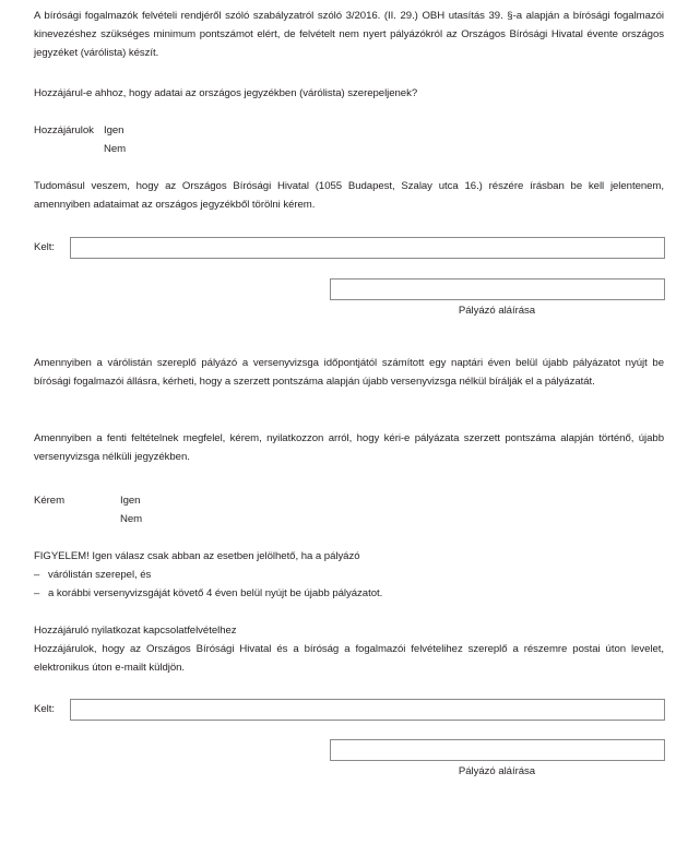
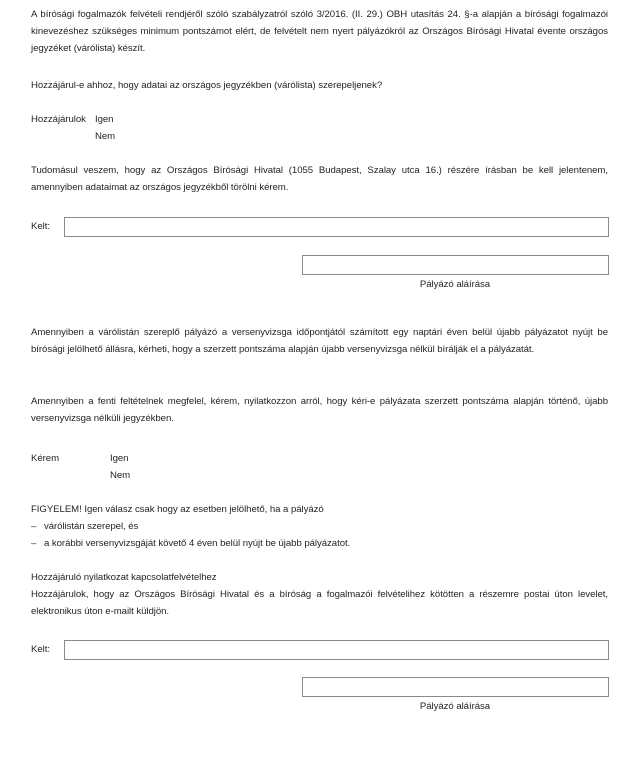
- A bírósági fogalmazók felvételi rendjéről szóló szabályzatról szóló 3/2016. (II. 29.) OBH utasítás 39. §-a alapján a bírósági fogalmazói kinevezéshez szükséges minimum pontszámot elért, de felvételt nem nyert pályázókról az Országos Bírósági Hivatal évente országos jegyzéket (várólista) készít.
+ A bírósági fogalmazók felvételi rendjéről szóló szabályzatról szóló 3/2016. (II. 29.) OBH utasítás 24. §-a alapján a bírósági fogalmazói kinevezéshez szükséges minimum pontszámot elért, de felvételt nem nyert pályázókról az Országos Bírósági Hivatal évente országos jegyzéket (várólista) készít.
  Hozzájárul-e ahhoz, hogy adatai az országos jegyzékben (várólista) szerepeljenek?
  Hozzájárulok
  Igen
  Nem
  Tudomásul veszem, hogy az Országos Bírósági Hivatal (1055 Budapest, Szalay utca 16.) részére írásban be kell jelentenem, amennyiben adataimat az országos jegyzékből törölni kérem.
  Kelt:
  Pályázó aláírása
- Amennyiben a várólistán szereplő pályázó a versenyvizsga időpontjától számított egy naptári éven belül újabb pályázatot nyújt be bírósági fogalmazói állásra, kérheti, hogy a szerzett pontszáma alapján újabb versenyvizsga nélkül bírálják el a pályázatát.
+ Amennyiben a várólistán szereplő pályázó a versenyvizsga időpontjától számított egy naptári éven belül újabb pályázatot nyújt be bírósági jelölhető állásra, kérheti, hogy a szerzett pontszáma alapján újabb versenyvizsga nélkül bírálják el a pályázatát.
  Amennyiben a fenti feltételnek megfelel, kérem, nyilatkozzon arról, hogy kéri-e pályázata szerzett pontszáma alapján történő, újabb versenyvizsga nélküli jegyzékben.
  Kérem
  Igen
  Nem
- FIGYELEM! Igen válasz csak abban az esetben jelölhető, ha a pályázó
+ FIGYELEM! Igen válasz csak hogy az esetben jelölhető, ha a pályázó
  – várólistán szerepel, és
  – a korábbi versenyvizsgáját követő 4 éven belül nyújt be újabb pályázatot.
  Hozzájáruló nyilatkozat kapcsolatfelvételhez
- Hozzájárulok, hogy az Országos Bírósági Hivatal és a bíróság a fogalmazói felvételihez szereplő a részemre postai úton levelet, elektronikus úton e-mailt küldjön.
+ Hozzájárulok, hogy az Országos Bírósági Hivatal és a bíróság a fogalmazói felvételihez kötötten a részemre postai úton levelet, elektronikus úton e-mailt küldjön.
  Kelt:
  Pályázó aláírása
